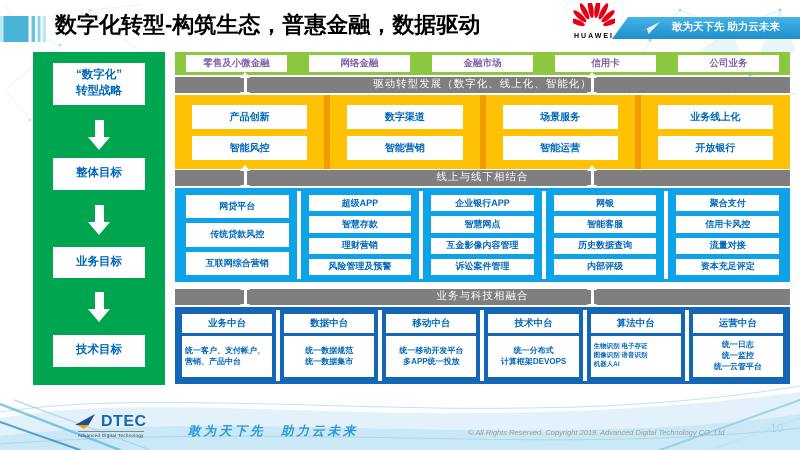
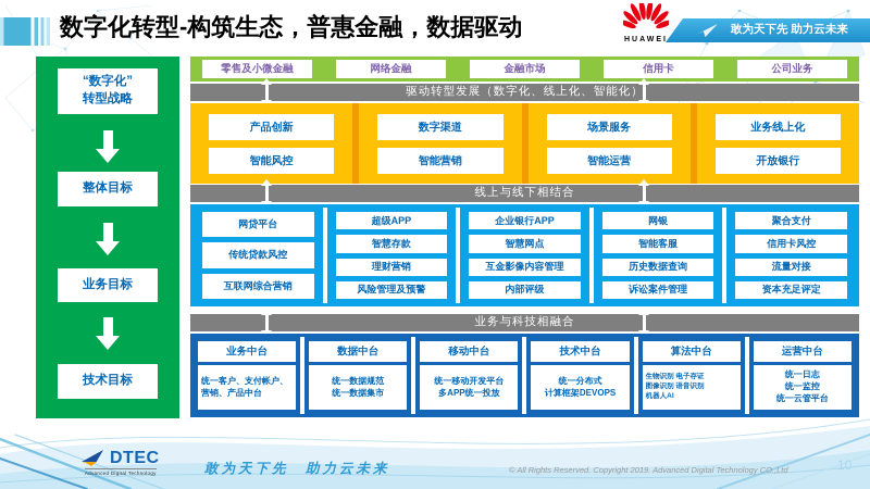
  数字化转型-构筑生态，普惠金融，数据驱动
  敢为天下先 助力云未来
  “数字化”
  转型战略
  整体目标
  业务目标
  技术目标
  零售及小微金融
  网络金融
  金融市场
  信用卡
  公司业务
  驱动转型发展（数字化、线上化、智能化
  产品创新
  智能风控
  数字渠道
  智能营销
  场景服务
  智能运营
  业务线上化
  开放银行
  线上与线下相结合
  网贷平台
  传统贷款风控
  互联网综合营销
  超级APP
  智慧存款
  理财营销
  风险管理及预警
  企业银行APP
  智慧网点
  互金影像内容管理
- 诉讼案件管理
+ 内部评级
  网银
  智能客服
  历史数据查询
- 内部评级
+ 诉讼案件管理
  聚合支付
  信用卡风控
  流量对接
  资本充足评定
  业务与科技相融合
  业务中台
  统一客户、支付帐户、营销、产品中台
  数据中台
  统一数据规范
  统一数据集市
  移动中台
  统一移动开发平台
  多APP统一投放
  技术中台
  统一分布式
  计算框架DEVOPS
  算法中台
  运营中台
  统一日志
  统一监控
  统一云管平台
  DTEC
  敢为天下先 助力云未来
  © All Rights Reserved. Copyright 2019. Advanced Digital Technology CO.,Ltd
  10
